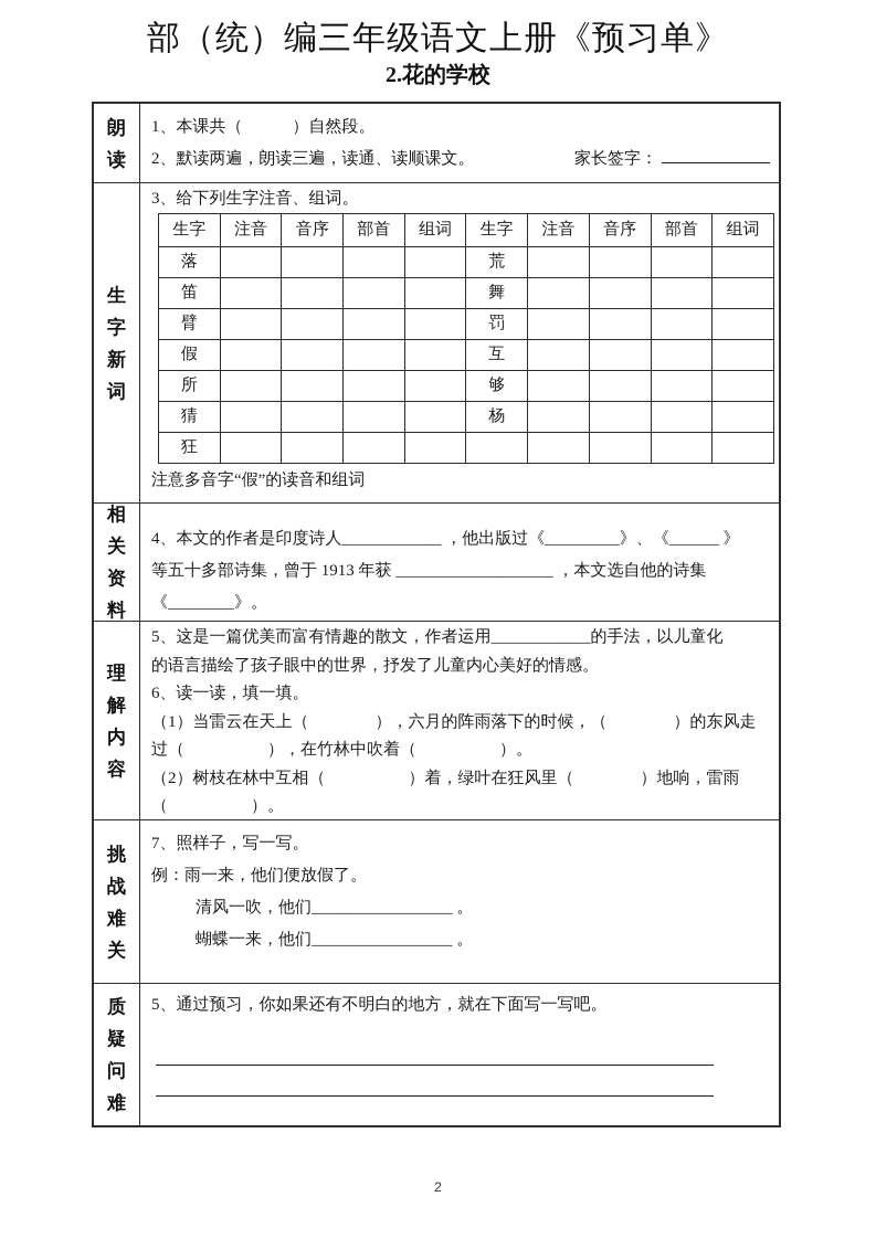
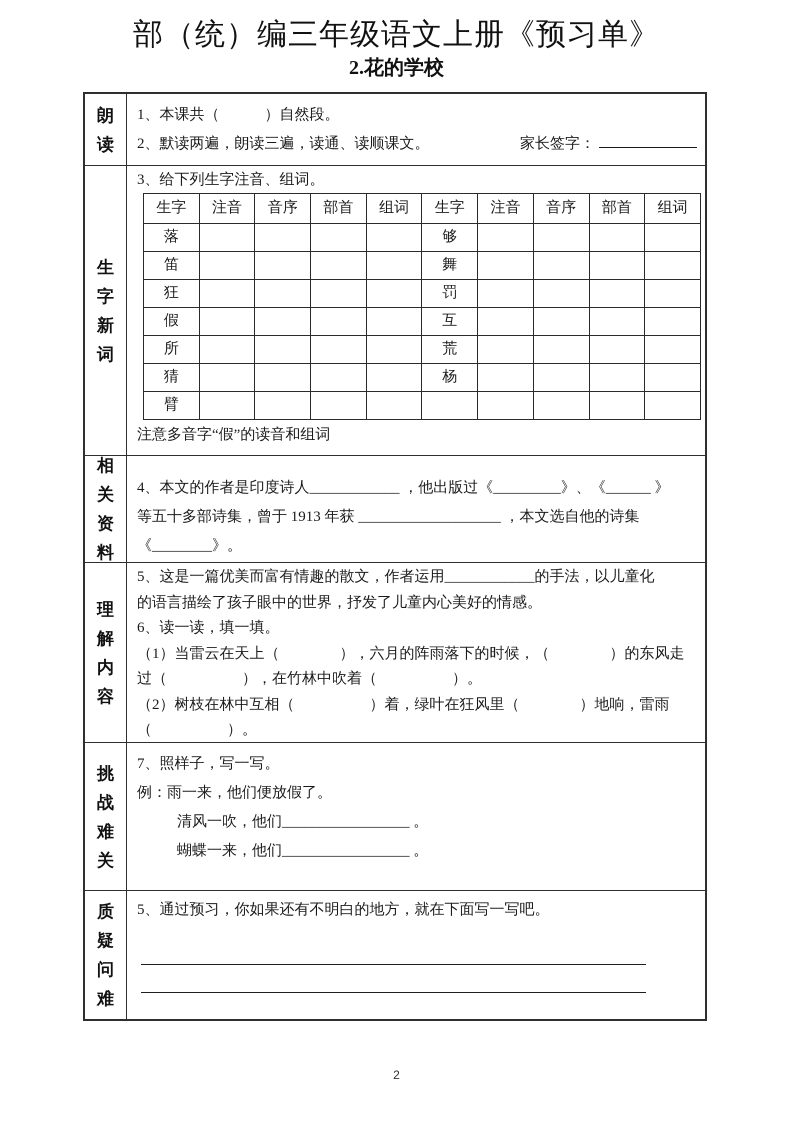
  部（统）编三年级语文上册《预习单》
  2.花的学校
  朗读
  1、本课共（ ）自然段。
  2、默读两遍，朗读三遍，读通、读顺课文。
  家长签字：
  生字新词
  3、给下列生字注音、组词。
  生字	注音	音序	部首	组词	生字	注音	音序	部首	组词
- 落					荒
+ 落					够
  笛					舞
- 臂					罚
+ 狂					罚
  假					互
- 所					够
+ 所					荒
  猜					杨
- 狂
+ 臂
  注意多音字“假”的读音和组词
  相关资料
  4、本文的作者是印度诗人____________ ，他出版过《_________》、《______ 》
  等五十多部诗集，曾于 1913 年获 ___________________ ，本文选自他的诗集
  《________》。
  理解内容
  5、这是一篇优美而富有情趣的散文，作者运用____________的手法，以儿童化
  的语言描绘了孩子眼中的世界，抒发了儿童内心美好的情感。
  6、读一读，填一填。
  （1）当雷云在天上（ ），六月的阵雨落下的时候，（ ）的东风走
  过（ ），在竹林中吹着（ ）。
  （2）树枝在林中互相（ ）着，绿叶在狂风里（ ）地响，雷雨
  （ ）。
  挑战难关
  7、照样子，写一写。
  例：雨一来，他们便放假了。
  清风一吹，他们_________________ 。
  蝴蝶一来，他们_________________ 。
  质疑问难
  5、通过预习，你如果还有不明白的地方，就在下面写一写吧。
  2
